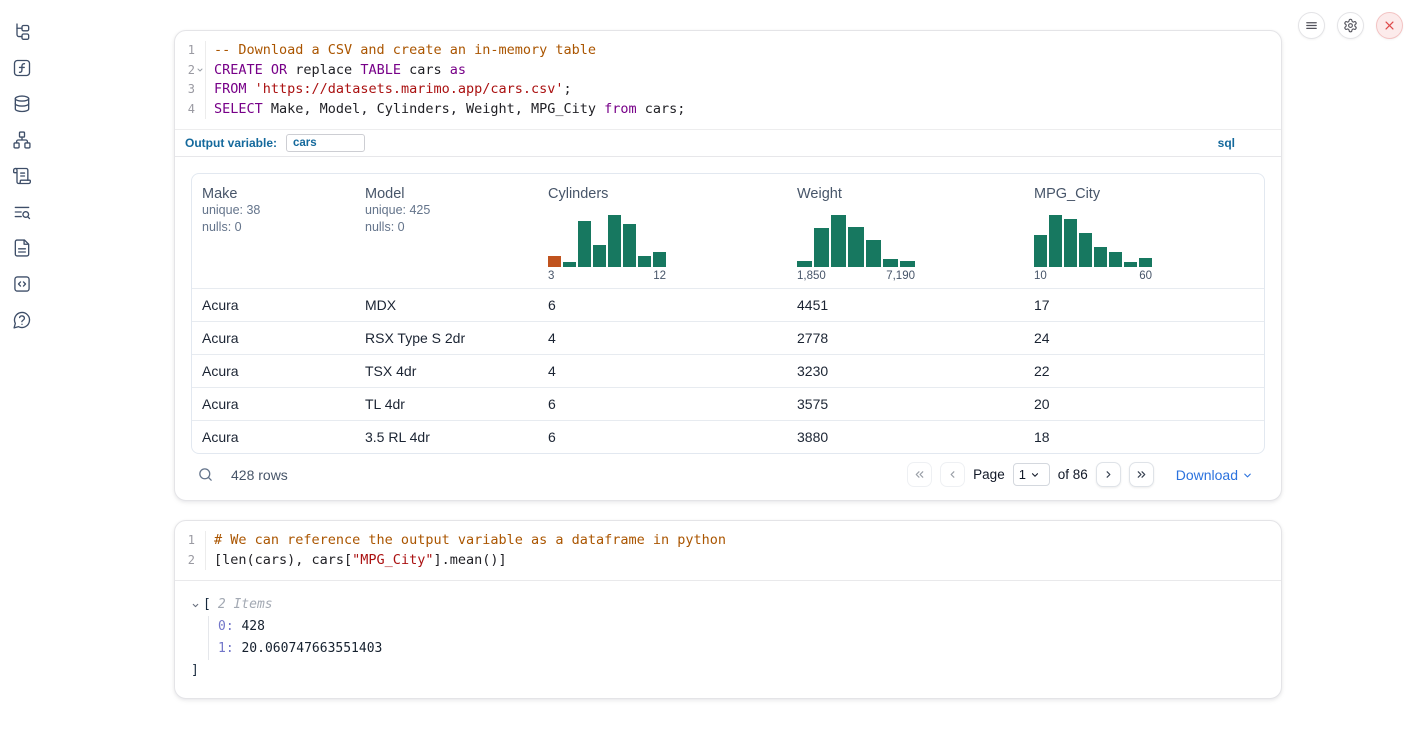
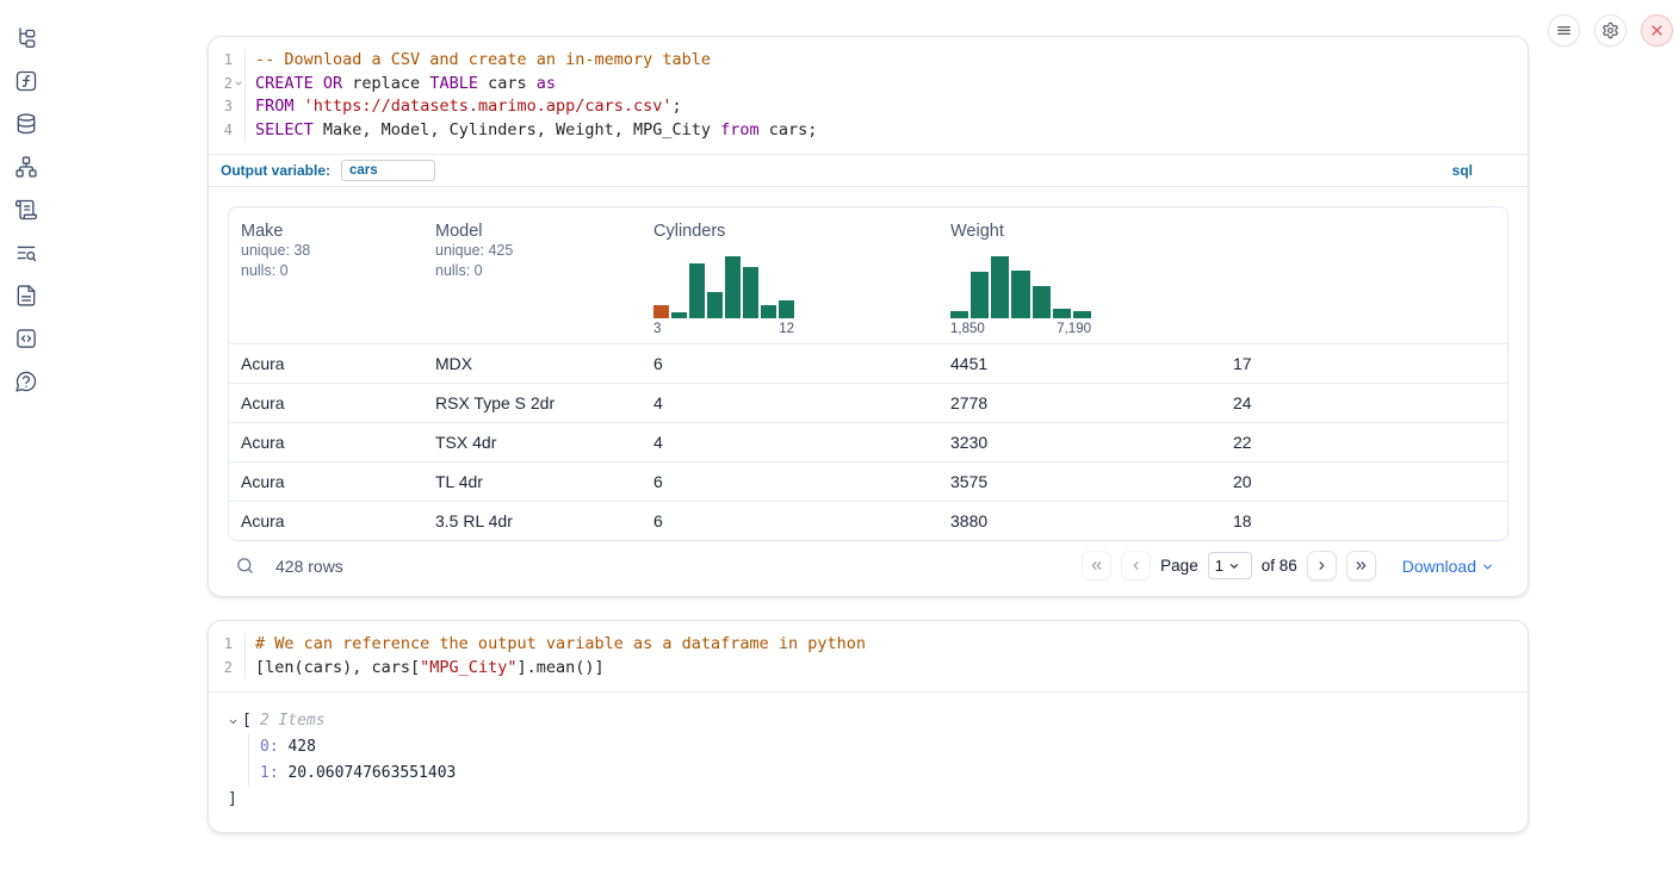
  1
  -- Download a CSV and create an in-memory table
  2
  CREATE OR replace TABLE cars as
  3
  FROM 'https://datasets.marimo.app/cars.csv';
  4
  SELECT Make, Model, Cylinders, Weight, MPG_City from cars;
  Output variable:
  cars
  sql
  Make
  unique: 38
  nulls: 0
  Model
  unique: 425
  nulls: 0
  Cylinders
  3
  12
  Weight
  1,850
  7,190
- MPG_City
- 10
- 60
  Acura
  MDX
  6
  4451
  17
  Acura
  RSX Type S 2dr
  4
  2778
  24
  Acura
  TSX 4dr
  4
  3230
  22
  Acura
  TL 4dr
  6
  3575
  20
  Acura
  3.5 RL 4dr
  6
  3880
  18
  428 rows
  Page
  1
  of 86
  Download
  1
  # We can reference the output variable as a dataframe in python
  2
  [len(cars), cars["MPG_City"].mean()]
  [
  2 Items
  0: 428
  1: 20.060747663551403
  ]
